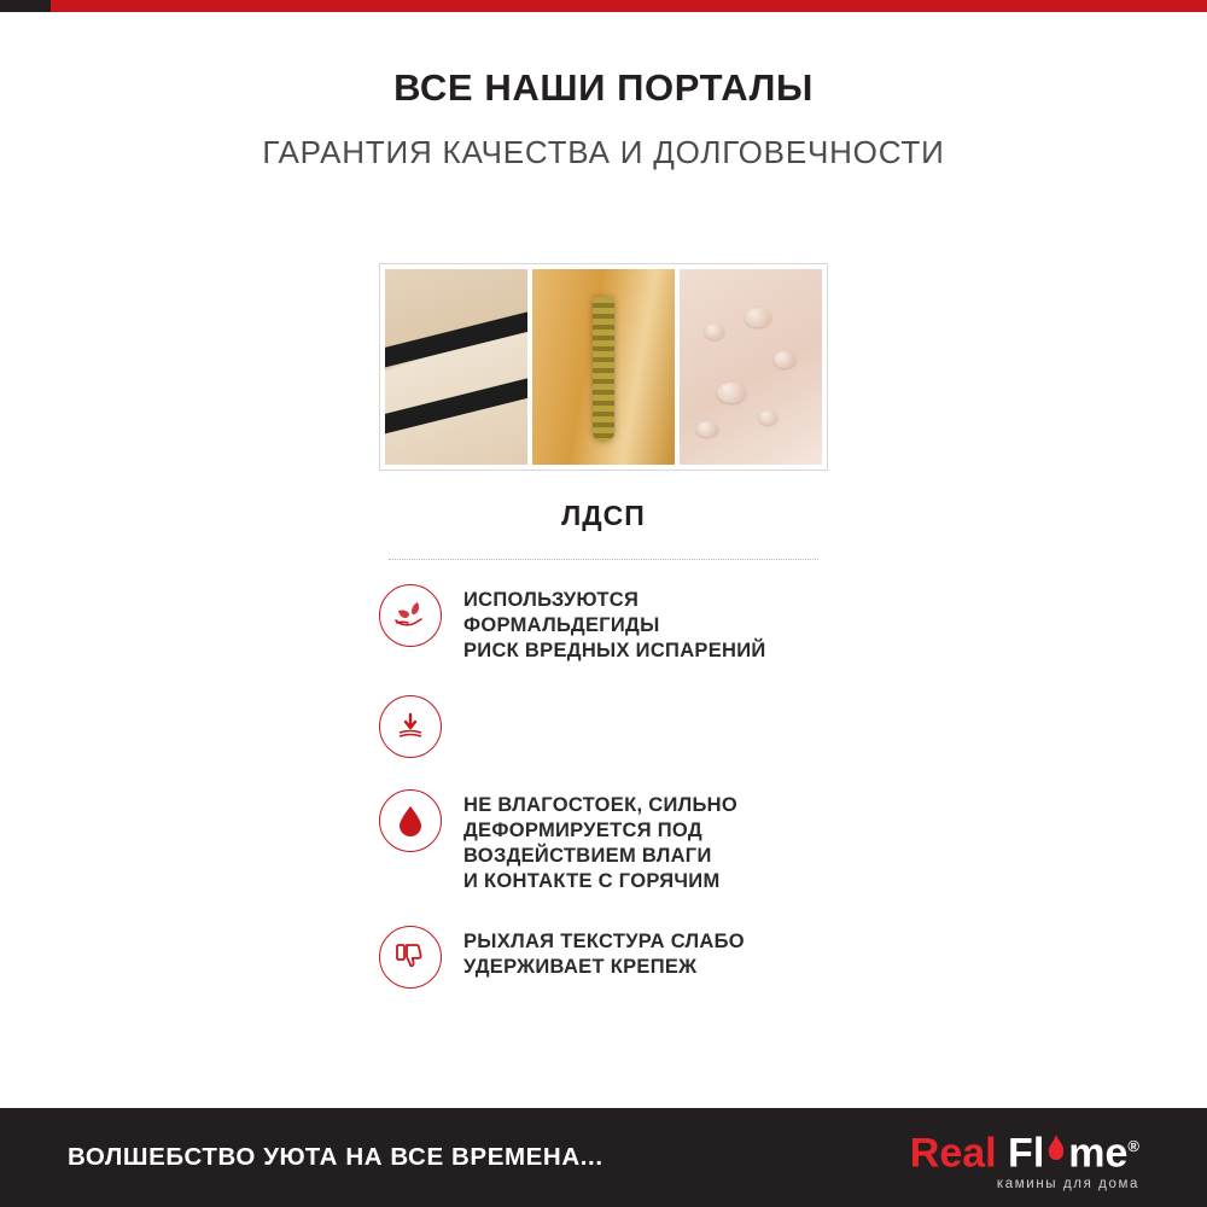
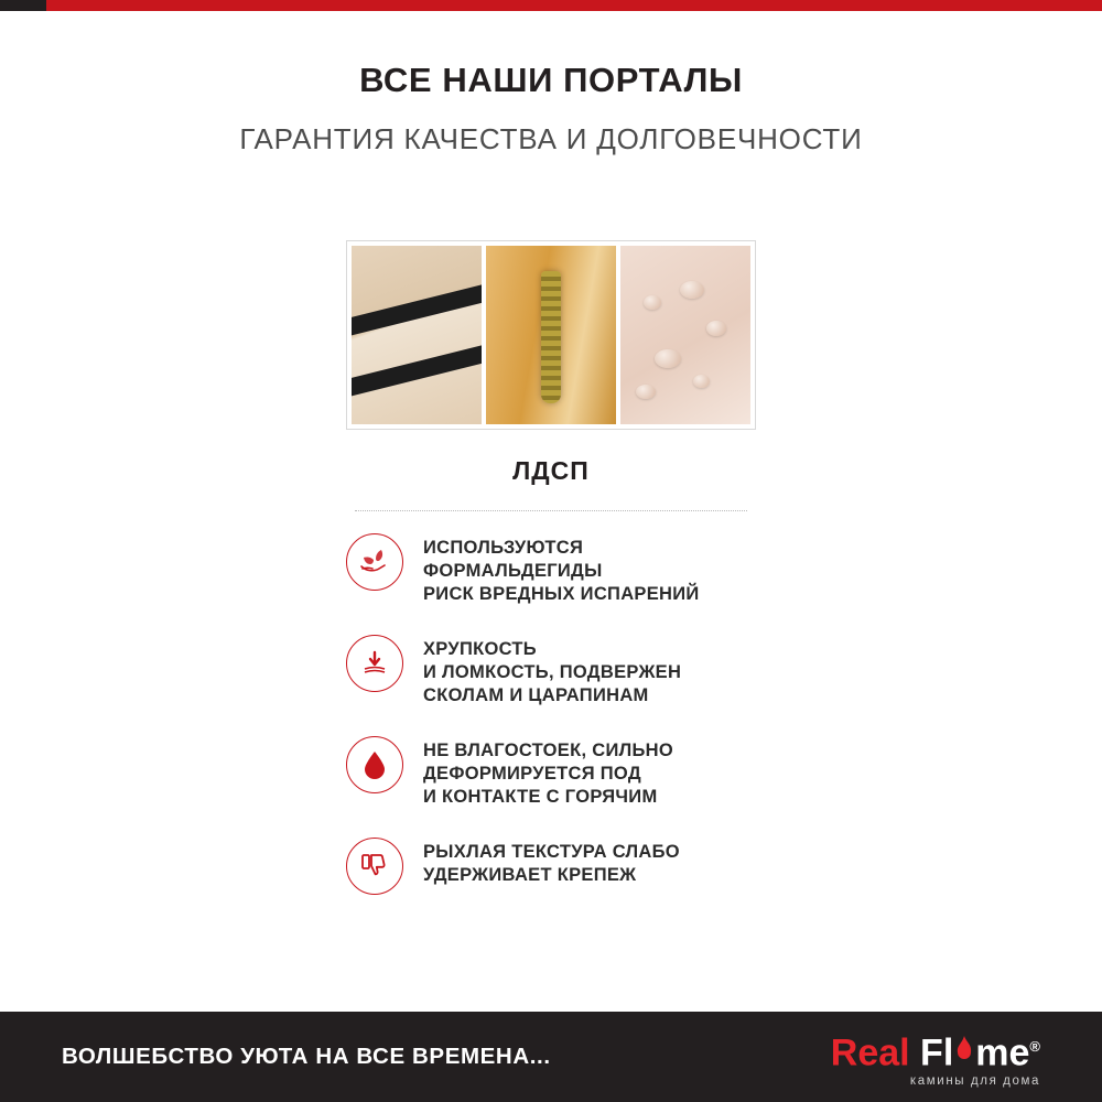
  ВСЕ НАШИ ПОРТАЛЫ
  ГАРАНТИЯ КАЧЕСТВА И ДОЛГОВЕЧНОСТИ
  ЛДСП
  ИСПОЛЬЗУЮТСЯ
  ФОРМАЛЬДЕГИДЫ
  РИСК ВРЕДНЫХ ИСПАРЕНИЙ
+ ХРУПКОСТЬ
+ И ЛОМКОСТЬ, ПОДВЕРЖЕН
+ СКОЛАМ И ЦАРАПИНАМ
  НЕ ВЛАГОСТОЕК, СИЛЬНО
  ДЕФОРМИРУЕТСЯ ПОД
- ВОЗДЕЙСТВИЕМ ВЛАГИ
  И КОНТАКТЕ С ГОРЯЧИМ
  РЫХЛАЯ ТЕКСТУРА СЛАБО
  УДЕРЖИВАЕТ КРЕПЕЖ
  ВОЛШЕБСТВО УЮТА НА ВСЕ ВРЕМЕНА...
  Real Fl me®
  камины для дома
